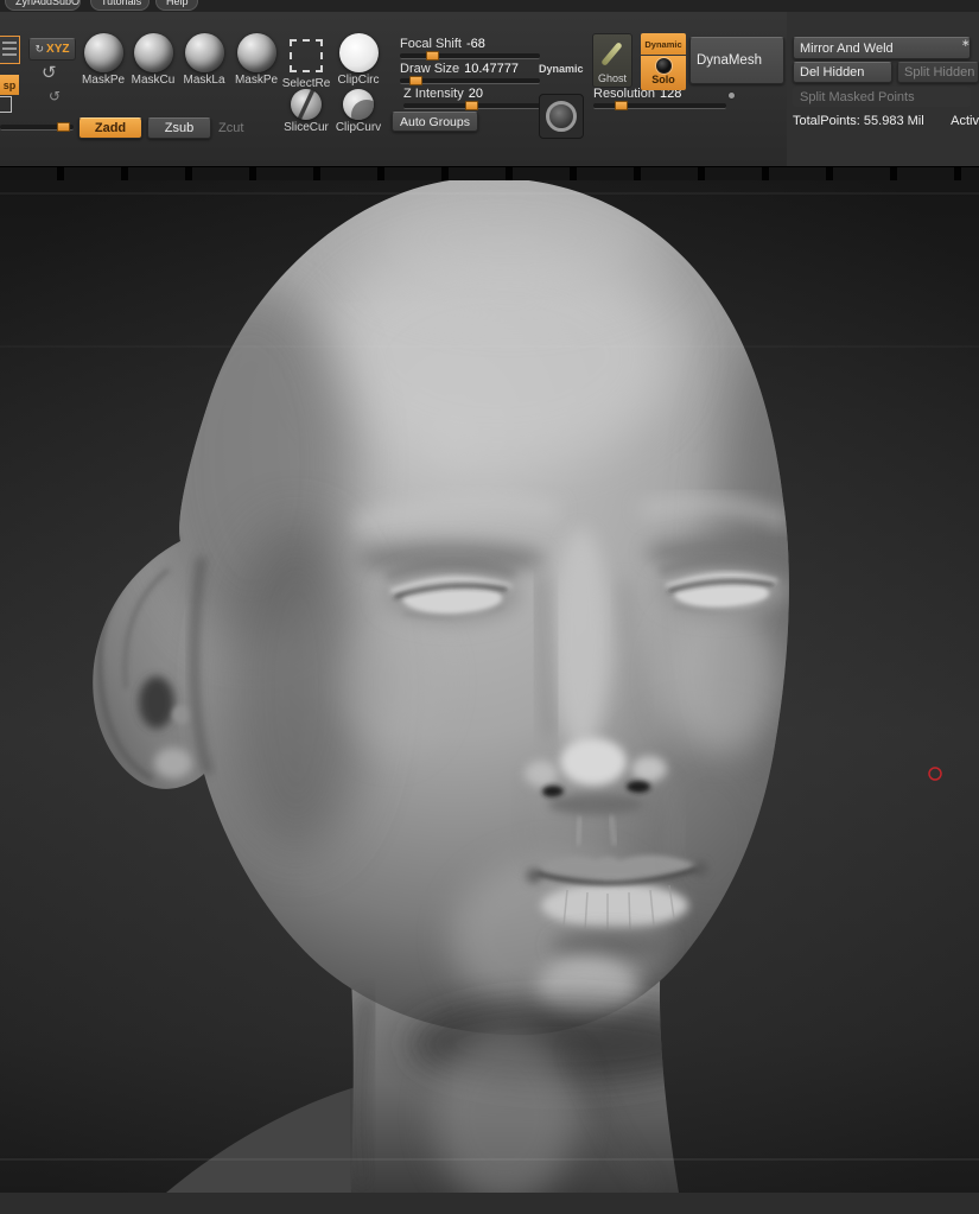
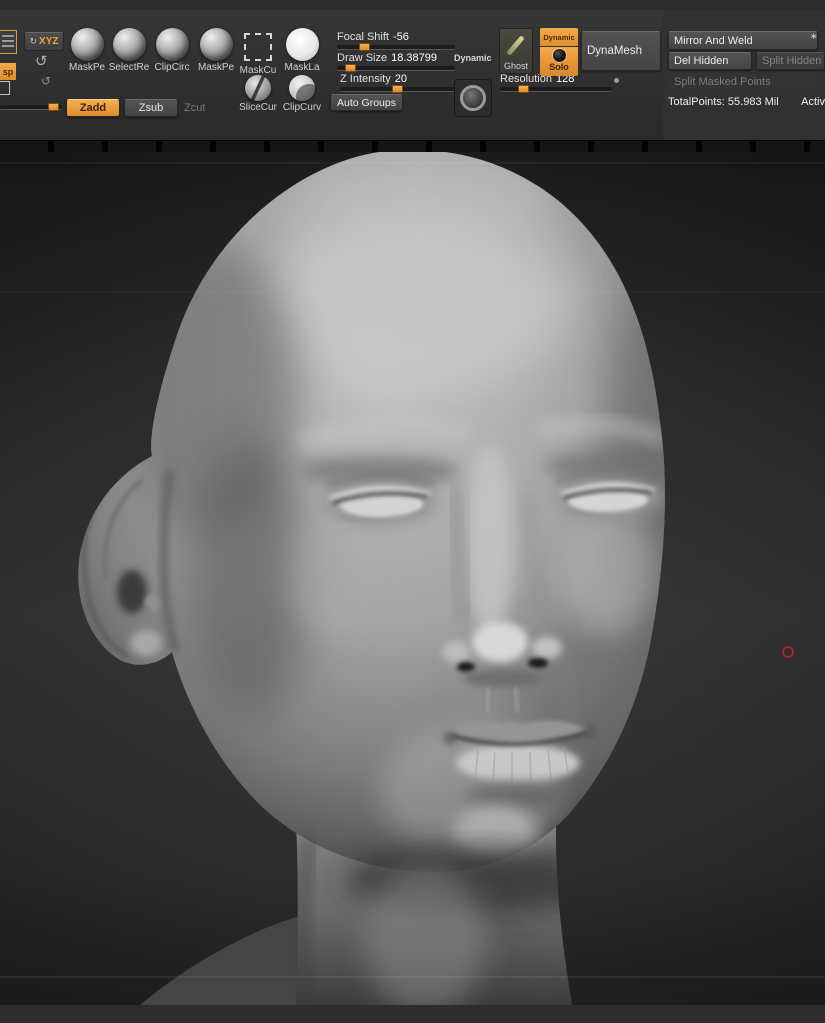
- ZynAddSubO
- Tutorials
- Help
  sp
  ↻
  XYZ
  ↺
  ↺
  MaskPe
- MaskCu
+ SelectRe
- MaskLa
+ ClipCirc
  MaskPe
- SelectRe
+ MaskCu
- ClipCirc
+ MaskLa
  SliceCur
  ClipCurv
- Focal Shift -68
+ Focal Shift -56
- Draw Size 10.47777
+ Draw Size 18.38799
  Dynamic
  Z Intensity 20
  Auto Groups
  Resolution 128
  Ghost
  Dynamic
  Solo
  DynaMesh
  Mirror And Weld
  ∗
  Del Hidden
  Split Hidden
  Split Masked Points
  TotalPoints: 55.983 Mil
  Activ
  Zadd
  Zsub
  Zcut
